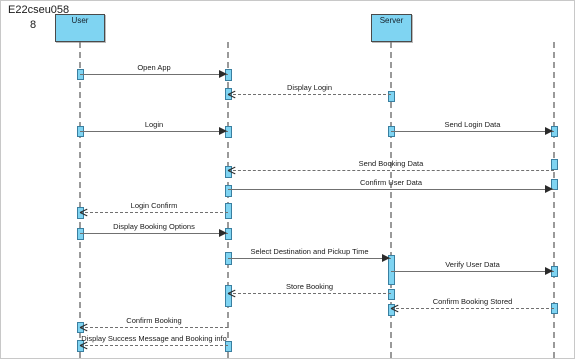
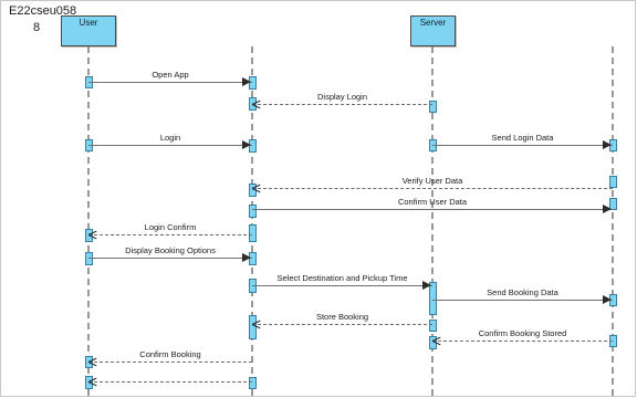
  User
  Server
  Open App
  Display Login
  Login
  Send Login Data
- Send Booking Data
+ Verify User Data
  Confirm User Data
  Login Confirm
  Display Booking Options
  Select Destination and Pickup Time
- Verify User Data
+ Send Booking Data
  Store Booking
  Confirm Booking Stored
  Confirm Booking
- Display Success Message and Booking info
  E22cseu058
  8
